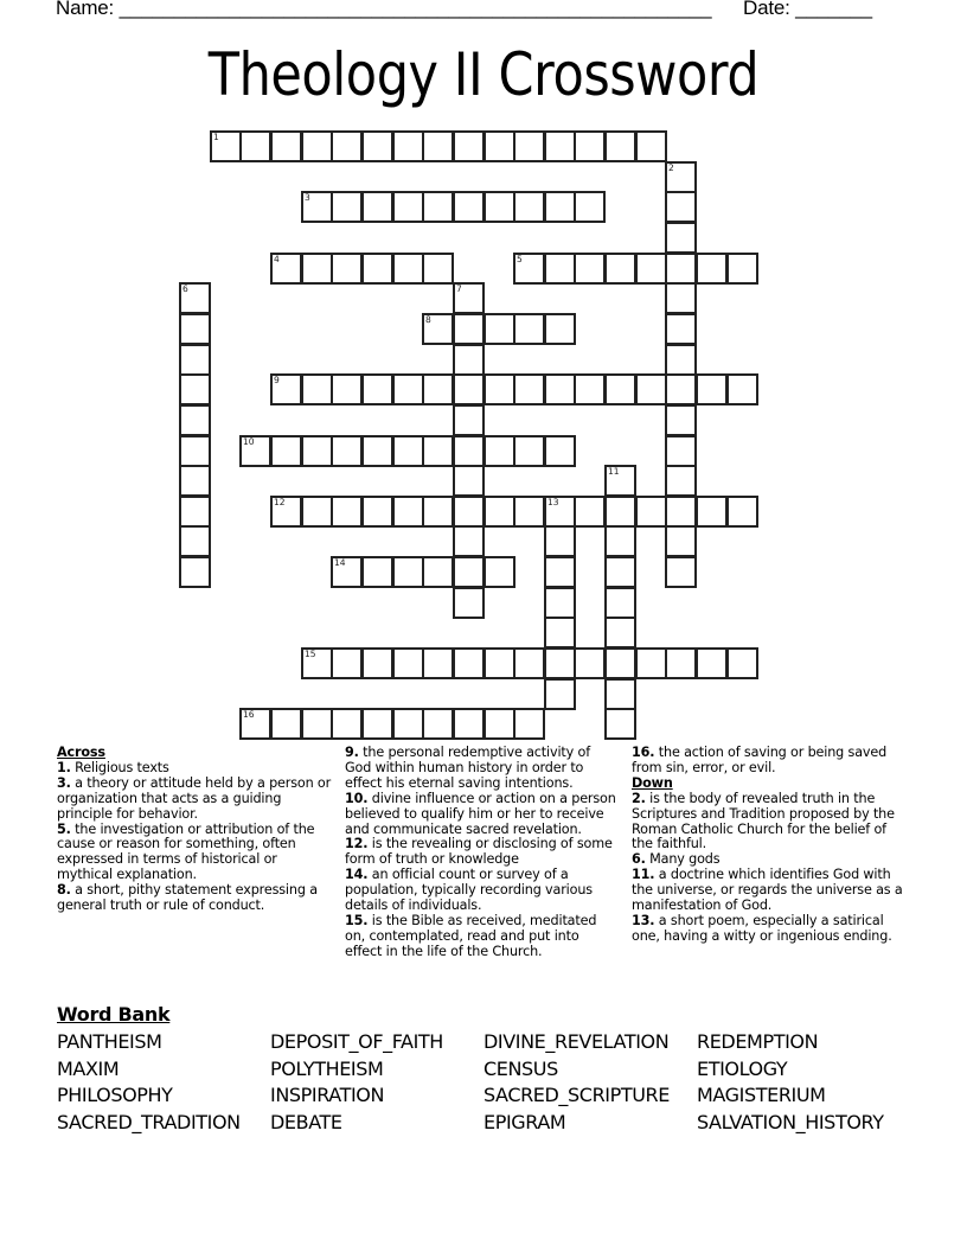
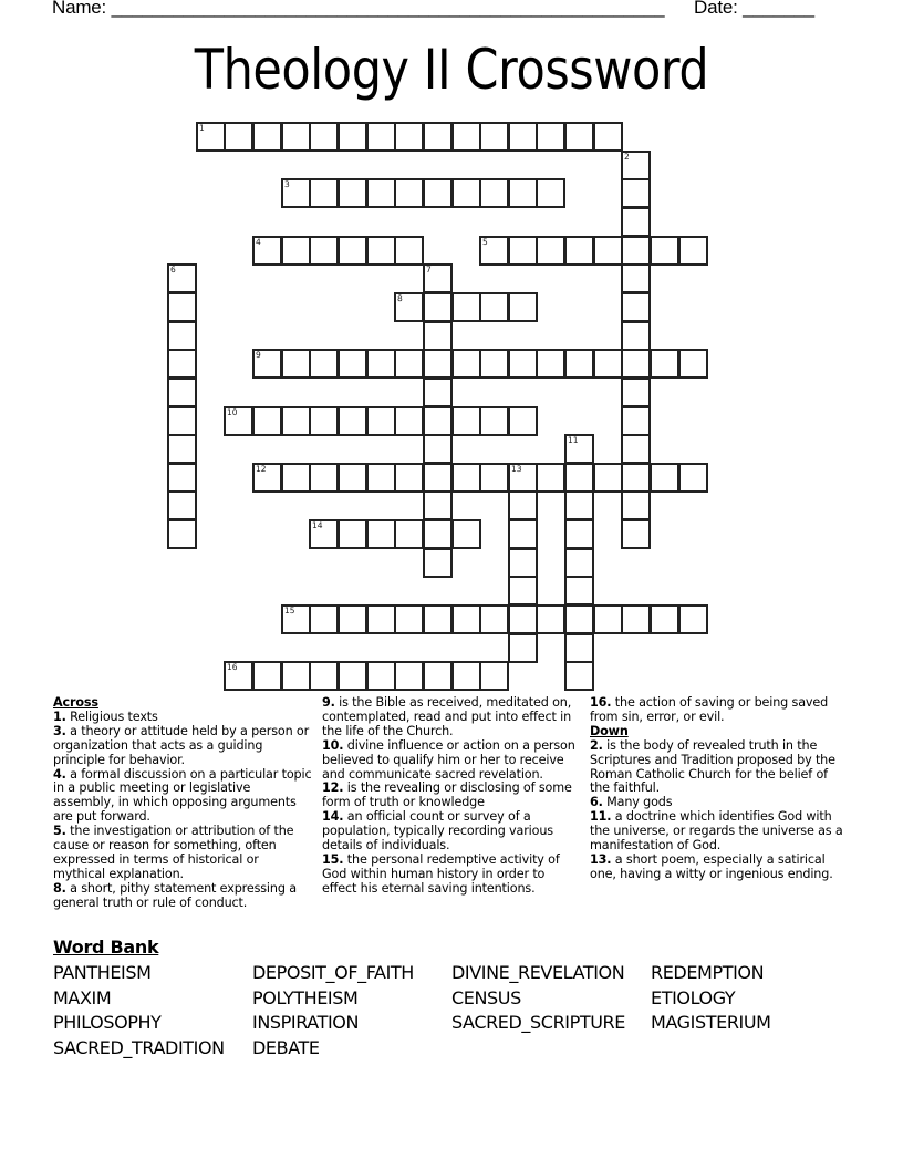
  Name: ______________________________________________________
  Date: _______
  Theology II Crossword
  1
  2
  3
  4
  5
  6
  7
  8
  9
  10
  11
  12
  13
  14
  15
  16
  Across
  1. Religious texts
  3. a theory or attitude held by a person or organization that acts as a guiding principle for behavior.
+ 4. a formal discussion on a particular topic in a public meeting or legislative assembly, in which opposing arguments are put forward.
  5. the investigation or attribution of the cause or reason for something, often expressed in terms of historical or mythical explanation.
  8. a short, pithy statement expressing a general truth or rule of conduct.
- 9. the personal redemptive activity of God within human history in order to effect his eternal saving intentions.
+ 9. is the Bible as received, meditated on, contemplated, read and put into effect in the life of the Church.
  10. divine influence or action on a person believed to qualify him or her to receive and communicate sacred revelation.
  12. is the revealing or disclosing of some form of truth or knowledge
  14. an official count or survey of a population, typically recording various details of individuals.
- 15. is the Bible as received, meditated on, contemplated, read and put into effect in the life of the Church.
+ 15. the personal redemptive activity of God within human history in order to effect his eternal saving intentions.
  16. the action of saving or being saved from sin, error, or evil.
  Down
  2. is the body of revealed truth in the Scriptures and Tradition proposed by the Roman Catholic Church for the belief of the faithful.
  6. Many gods
  11. a doctrine which identifies God with the universe, or regards the universe as a manifestation of God.
  13. a short poem, especially a satirical one, having a witty or ingenious ending.
  Word Bank
  PANTHEISM
  MAXIM
  PHILOSOPHY
  SACRED_TRADITION
  DEPOSIT_OF_FAITH
  POLYTHEISM
  INSPIRATION
  DEBATE
  DIVINE_REVELATION
  CENSUS
  SACRED_SCRIPTURE
- EPIGRAM
  REDEMPTION
  ETIOLOGY
  MAGISTERIUM
- SALVATION_HISTORY
